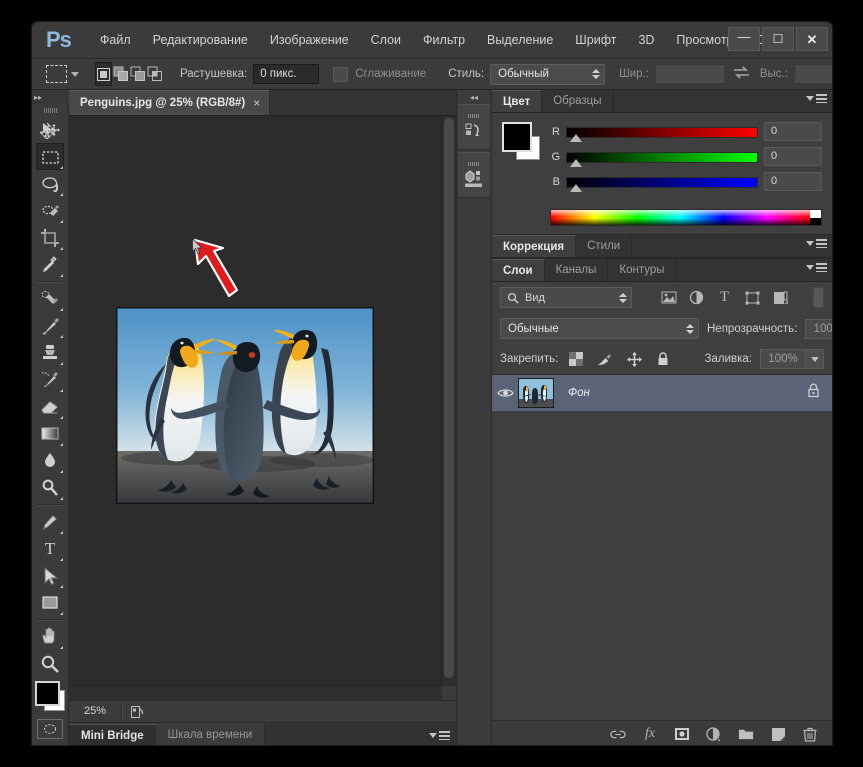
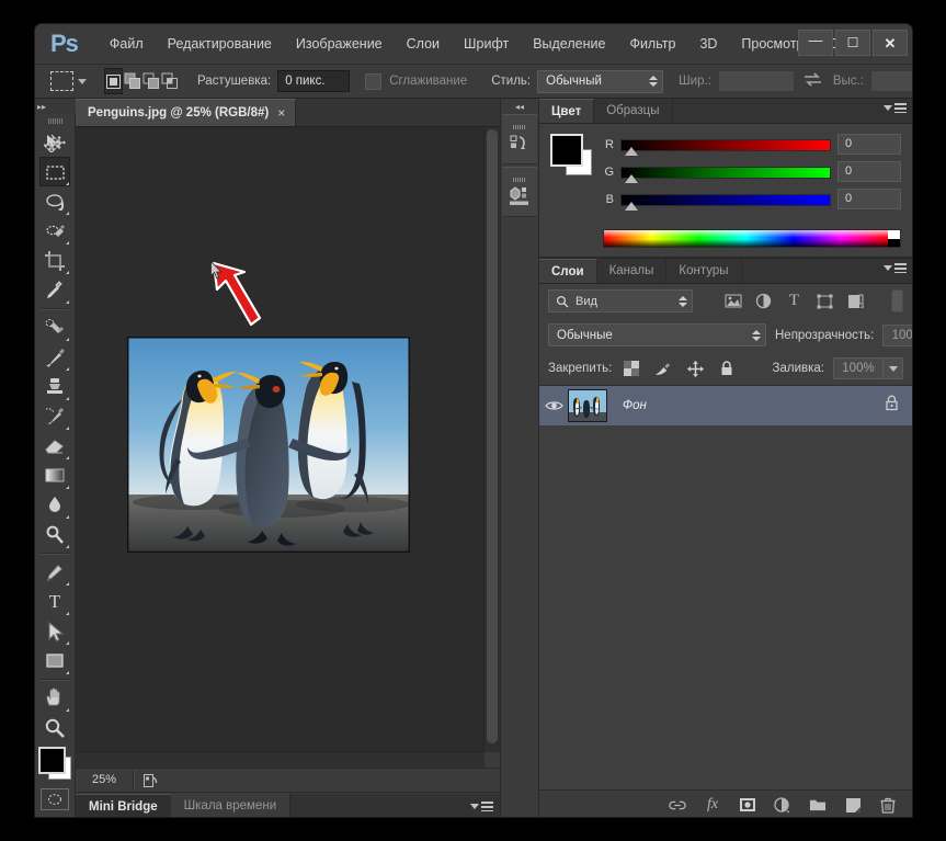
  Ps
  Файл
  Редактирование
  Изображение
  Слои
- Фильтр
+ Шрифт
  Выделение
- Шрифт
+ Фильтр
  3D
  Просмот
  —
  ☐
  ✕
  Растушевка:
  0 пикс.
  Сглаживание
  Стиль:
  Обычный
  Шир.:
  Выс.:
  ▸▸
  T
  Penguins.jpg @ 25% (RGB/8#)
  ×
  25%
  Mini Bridge
  Шкала времени
  ◂◂
  Цвет
  Образцы
  R
  0
  G
  0
  B
  0
- Коррекция
- Стили
  Слои
  Каналы
  Контуры
  Вид
  T
  Обычные
  Непрозрачность:
  100
  Закрепить:
  Заливка:
  100%
  Фон
  fx
